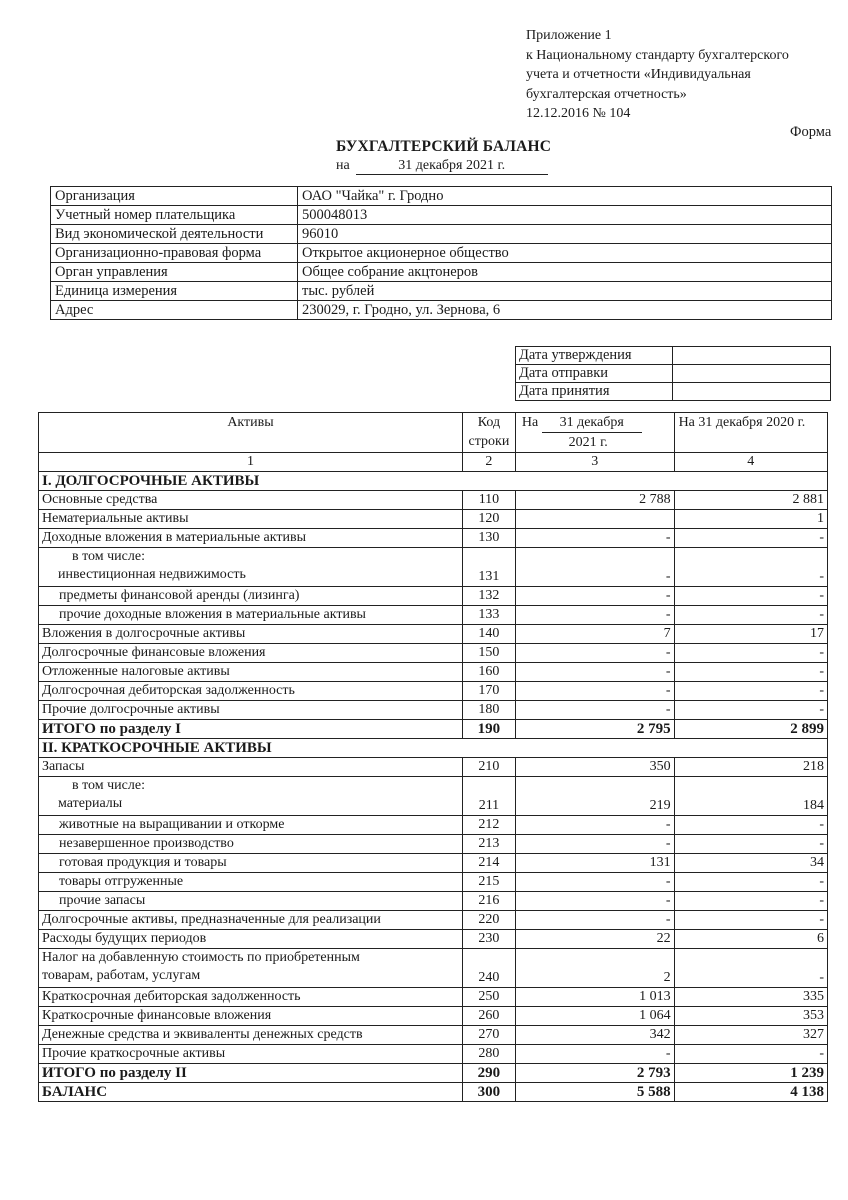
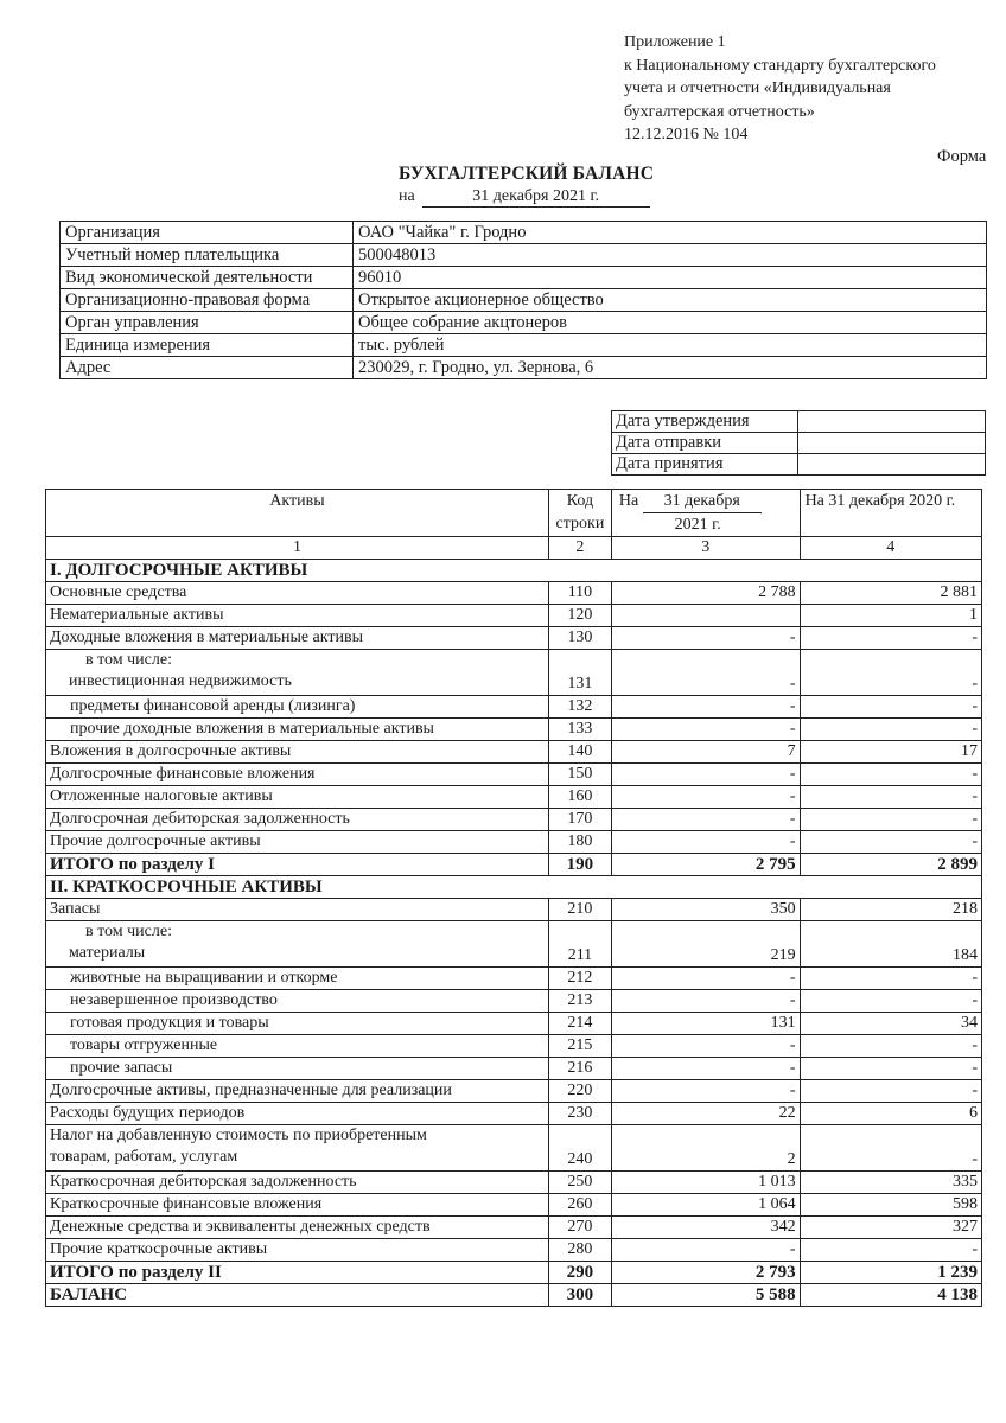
  Приложение 1
  к Национальному стандарту бухгалтерского
  учета и отчетности «Индивидуальная
  бухгалтерская отчетность»
  12.12.2016 № 104
  Форма
  БУХГАЛТЕРСКИЙ БАЛАНС
  на 31 декабря 2021 г.
  Организация	ОАО "Чайка" г. Гродно
  Учетный номер плательщика	500048013
  Вид экономической деятельности	96010
  Организационно-правовая форма	Открытое акционерное общество
  Орган управления	Общее собрание акцтонеров
  Единица измерения	тыс. рублей
  Адрес	230029, г. Гродно, ул. Зернова, 6
  Дата утверждения
  Дата отправки
  Дата принятия
  Активы	Код строки	На 31 декабря 2021 г.	На 31 декабря 2020 г.
  1	2	3	4
  I. ДОЛГОСРОЧНЫЕ АКТИВЫ
  Основные средства	110	2 788	2 881
  Нематериальные активы	120		1
  Доходные вложения в материальные активы	130	-	-
  в том числе: инвестиционная недвижимость	131	-	-
  предметы финансовой аренды (лизинга)	132	-	-
  прочие доходные вложения в материальные активы	133	-	-
  Вложения в долгосрочные активы	140	7	17
  Долгосрочные финансовые вложения	150	-	-
  Отложенные налоговые активы	160	-	-
  Долгосрочная дебиторская задолженность	170	-	-
  Прочие долгосрочные активы	180	-	-
  ИТОГО по разделу I	190	2 795	2 899
  II. КРАТКОСРОЧНЫЕ АКТИВЫ
  Запасы	210	350	218
  в том числе: материалы	211	219	184
  животные на выращивании и откорме	212	-	-
  незавершенное производство	213	-	-
  готовая продукция и товары	214	131	34
  товары отгруженные	215	-	-
  прочие запасы	216	-	-
  Долгосрочные активы, предназначенные для реализации	220	-	-
  Расходы будущих периодов	230	22	6
  Налог на добавленную стоимость по приобретенным товарам, работам, услугам	240	2	-
  Краткосрочная дебиторская задолженность	250	1 013	335
- Краткосрочные финансовые вложения	260	1 064	353
+ Краткосрочные финансовые вложения	260	1 064	598
  Денежные средства и эквиваленты денежных средств	270	342	327
  Прочие краткосрочные активы	280	-	-
  ИТОГО по разделу II	290	2 793	1 239
  БАЛАНС	300	5 588	4 138
